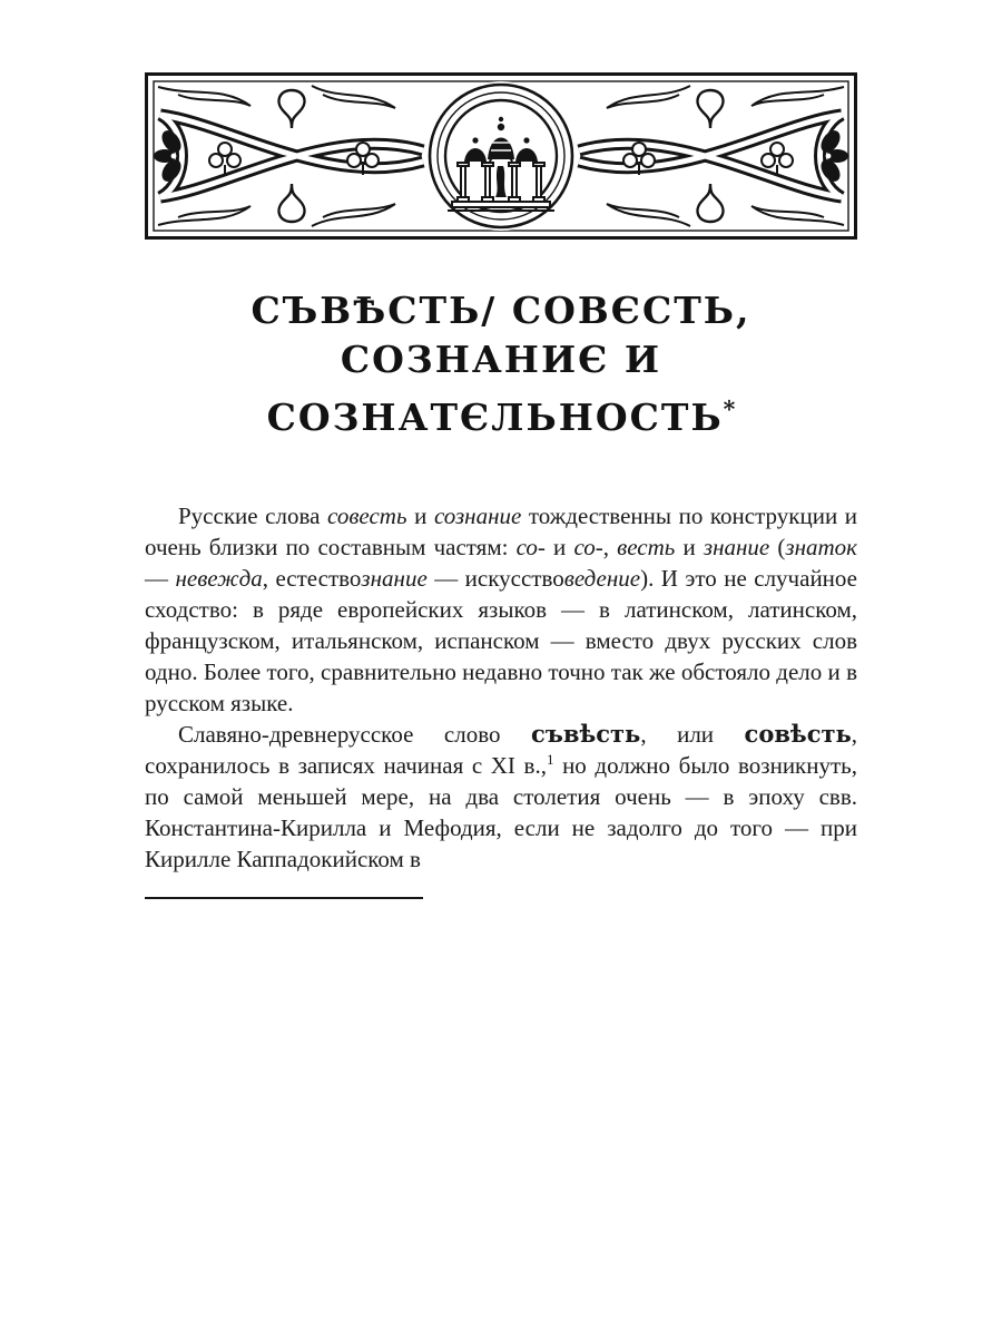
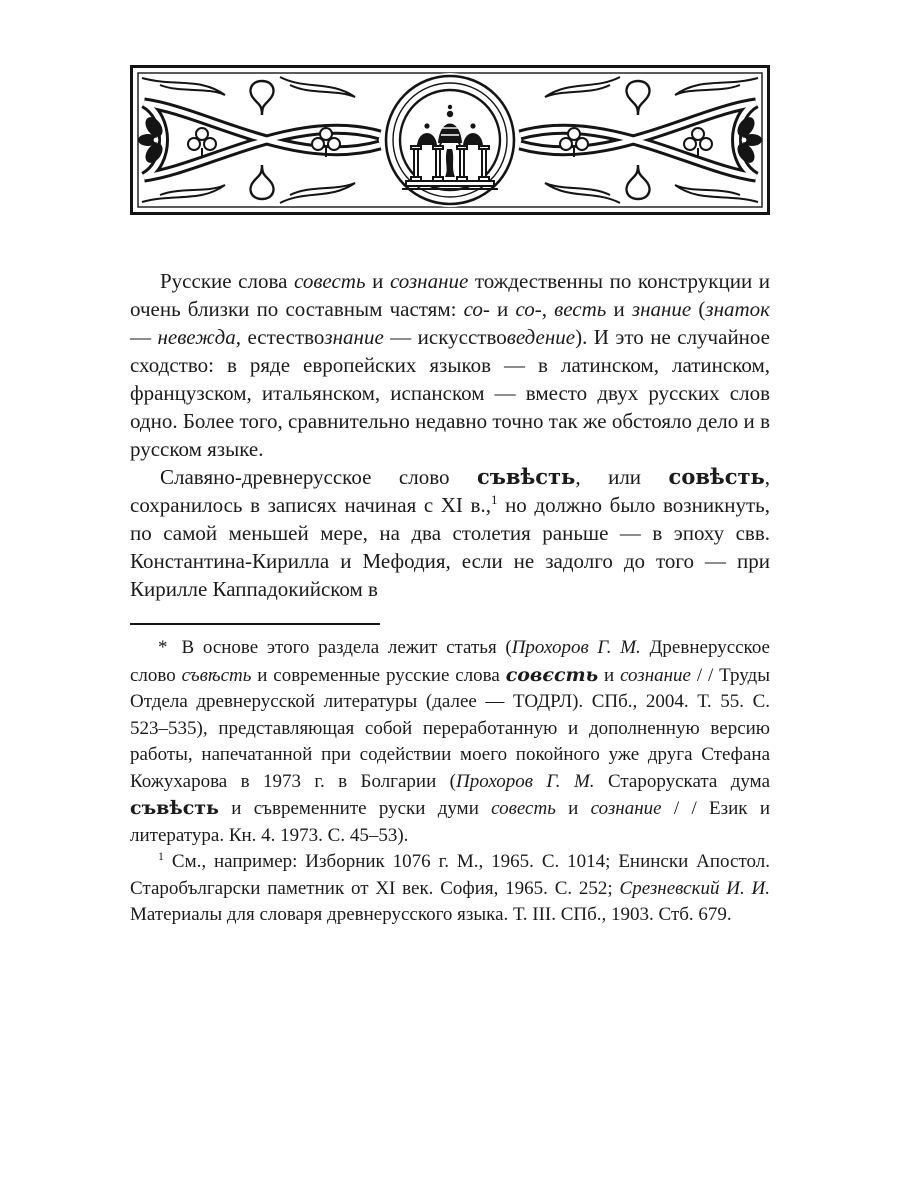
- СЪВѢСТЬ/ СОВЄСТЬ, СОЗНАНИЄ И
- СОЗНАТЄЛЬНОСТЬ*
  Русские слова совесть и сознание тождественны по конструкции и очень близки по составным частям: со- и со-, весть и знание (знаток — невежда, естествознание — искусствоведение). И это не случайное сходство: в ряде европейских языков — в латинском, латинском, французском, итальянском, испанском — вместо двух русских слов одно. Более того, сравнительно недавно точно так же обстояло дело и в русском языке.
- Славяно-древнерусское слово съвѣсть, или совѣсть, сохранилось в записях начиная с XI в.,1 но должно было возникнуть, по самой меньшей мере, на два столетия очень — в эпоху свв. Константина-Кирилла и Мефодия, если не задолго до того — при Кирилле Каппадокийском в
+ Славяно-древнерусское слово съвѣсть, или совѣсть, сохранилось в записях начиная с XI в.,1 но должно было возникнуть, по самой меньшей мере, на два столетия раньше — в эпоху свв. Константина-Кирилла и Мефодия, если не задолго до того — при Кирилле Каппадокийском в
+ * В основе этого раздела лежит статья (Прохоров Г. М. Древнерусское слово съвѣсть и современные русские слова совєсть и сознание / / Труды Отдела древнерусской литературы (далее — ТОДРЛ). СПб., 2004. Т. 55. С. 523–535), представляющая собой переработанную и дополненную версию работы, напечатанной при содействии моего покойного уже друга Стефана Кожухарова в 1973 г. в Болгарии (Прохоров Г. М. Староруската дума съвѣсть и съвременните руски думи совесть и сознание / / Език и литература. Кн. 4. 1973. С. 45–53).
+ 1 См., например: Изборник 1076 г. М., 1965. С. 1014; Енински Апостол. Старобългарски паметник от XI век. София, 1965. С. 252; Срезневский И. И. Материалы для словаря древнерусского языка. Т. III. СПб., 1903. Стб. 679.
